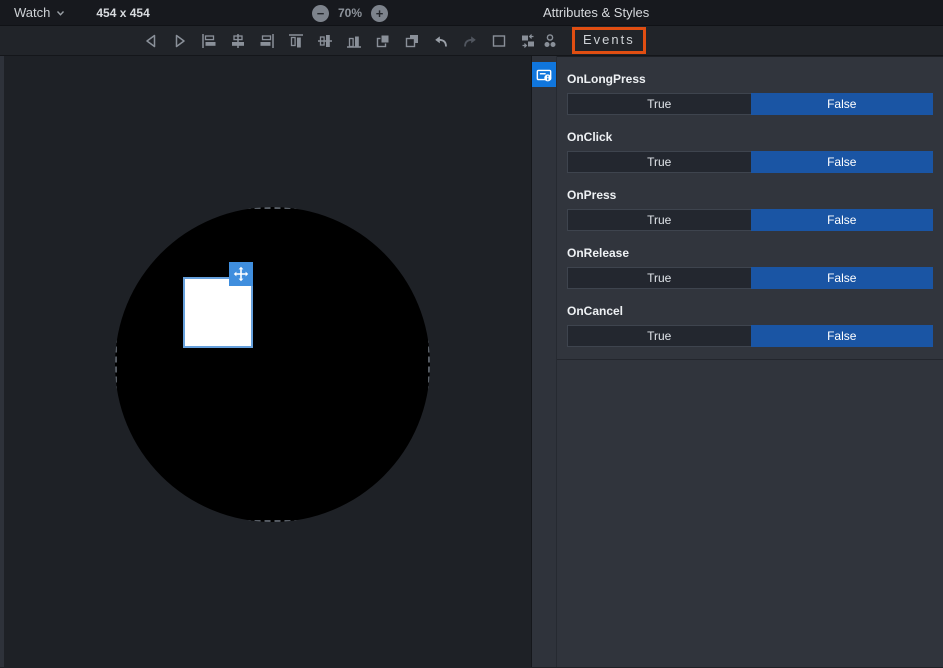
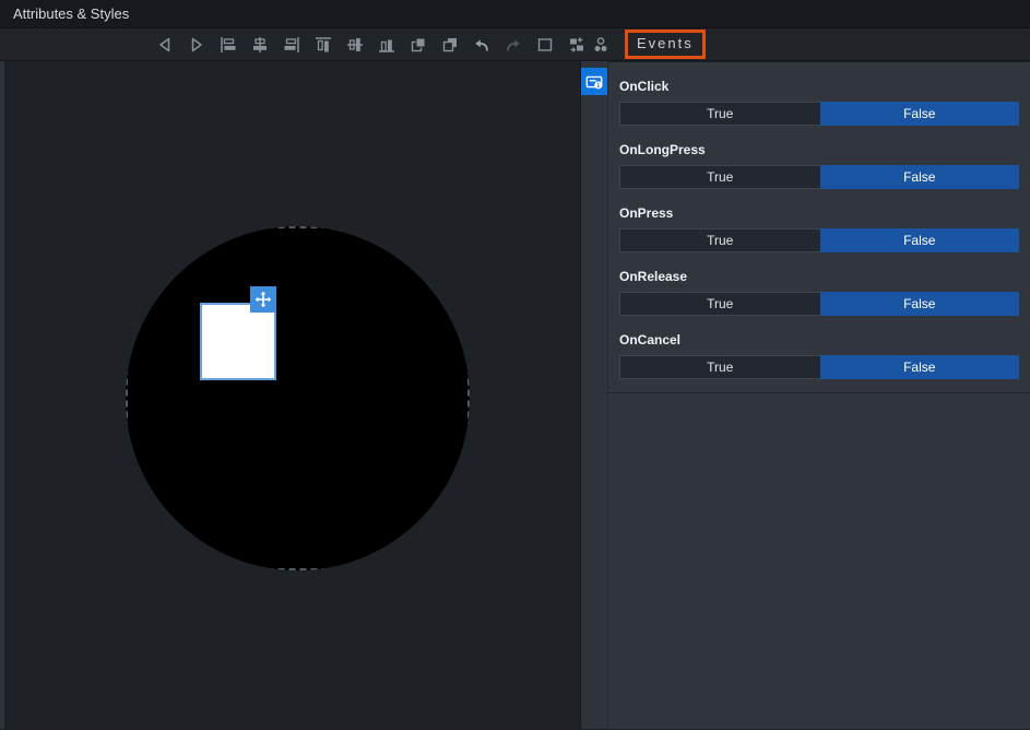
- Watch
- 454 x 454
- −
- 70%
- +
  Attributes & Styles
  Events
- OnLongPress
+ OnClick
  True
  False
- OnClick
+ OnLongPress
  True
  False
  OnPress
  True
  False
  OnRelease
  True
  False
  OnCancel
  True
  False
